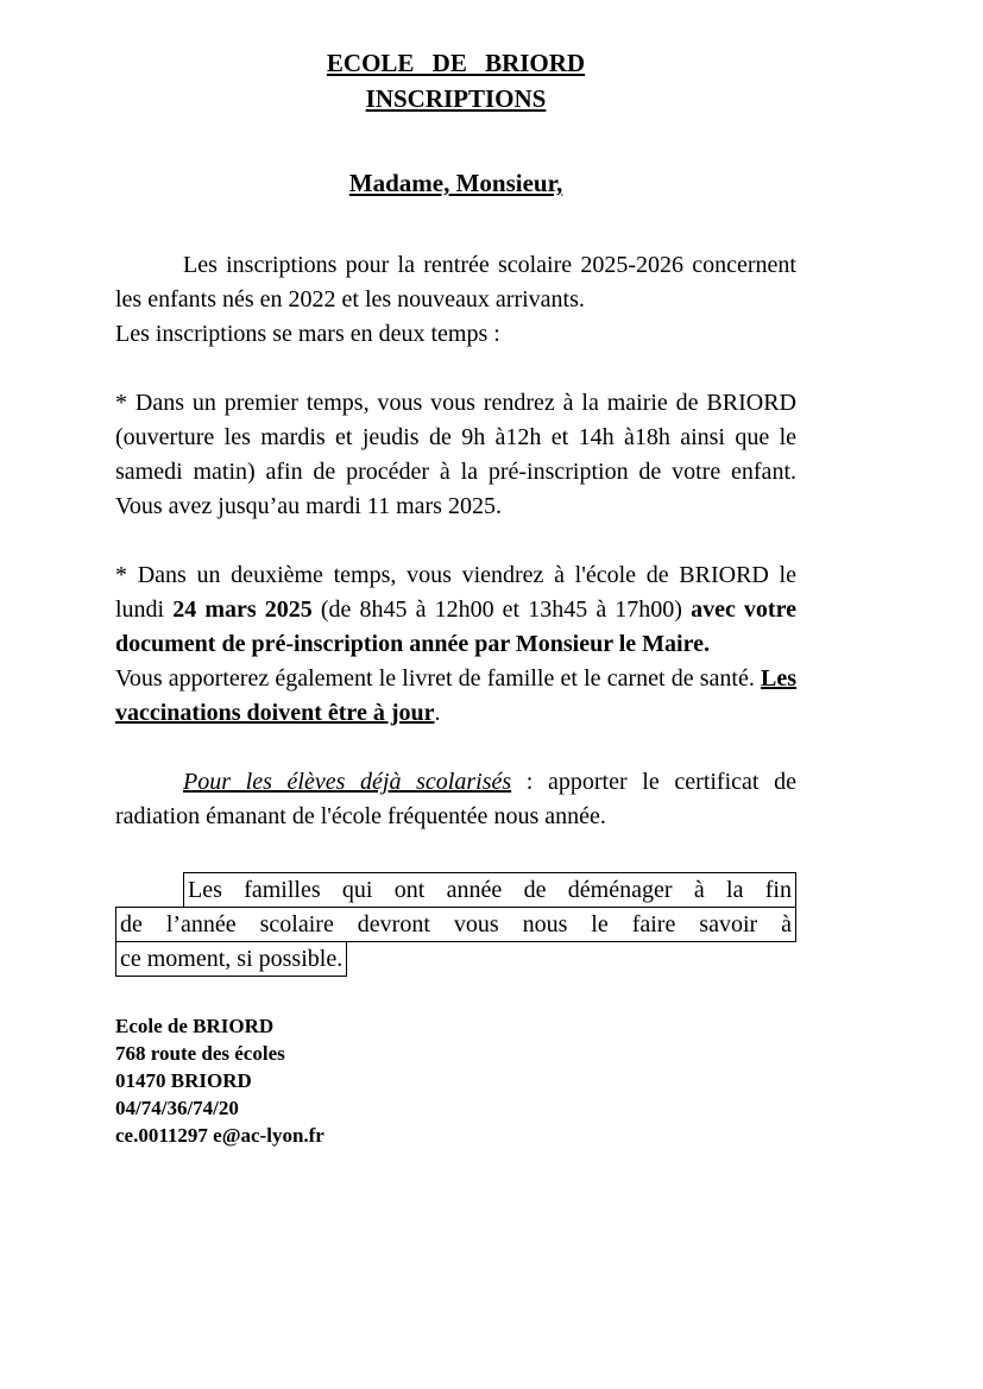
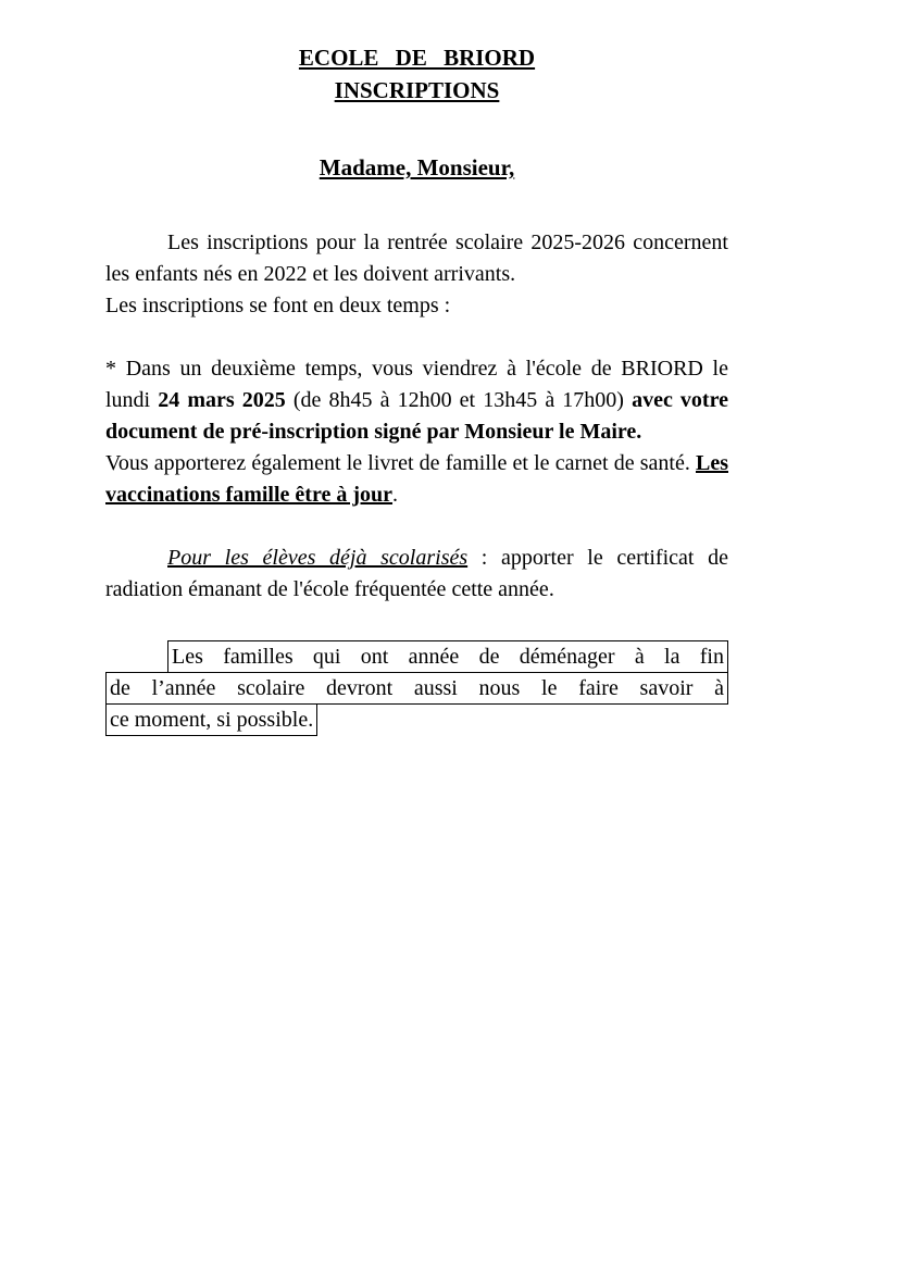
  ECOLE DE BRIORD
  INSCRIPTIONS
  Madame, Monsieur,
- Les inscriptions pour la rentrée scolaire 2025-2026 concernent les enfants nés en 2022 et les nouveaux arrivants.
+ Les inscriptions pour la rentrée scolaire 2025-2026 concernent les enfants nés en 2022 et les doivent arrivants.
- Les inscriptions se mars en deux temps :
+ Les inscriptions se font en deux temps :
- * Dans un premier temps, vous vous rendrez à la mairie de BRIORD (ouverture les mardis et jeudis de 9h à12h et 14h à18h ainsi que le samedi matin) afin de procéder à la pré-inscription de votre enfant. Vous avez jusqu’au mardi 11 mars 2025.
- * Dans un deuxième temps, vous viendrez à l'école de BRIORD le lundi 24 mars 2025 (de 8h45 à 12h00 et 13h45 à 17h00) avec votre document de pré-inscription année par Monsieur le Maire.
+ * Dans un deuxième temps, vous viendrez à l'école de BRIORD le lundi 24 mars 2025 (de 8h45 à 12h00 et 13h45 à 17h00) avec votre document de pré-inscription signé par Monsieur le Maire.
- Vous apporterez également le livret de famille et le carnet de santé. Les vaccinations doivent être à jour.
+ Vous apporterez également le livret de famille et le carnet de santé. Les vaccinations famille être à jour.
- Pour les élèves déjà scolarisés : apporter le certificat de radiation émanant de l'école fréquentée nous année.
+ Pour les élèves déjà scolarisés : apporter le certificat de radiation émanant de l'école fréquentée cette année.
  Les familles qui ont année de déménager à la fin
- de l’année scolaire devront vous nous le faire savoir à
+ de l’année scolaire devront aussi nous le faire savoir à
  ce moment, si possible.
- Ecole de BRIORD
- 768 route des écoles
- 01470 BRIORD
- 04/74/36/74/20
- ce.0011297 e@ac-lyon.fr
